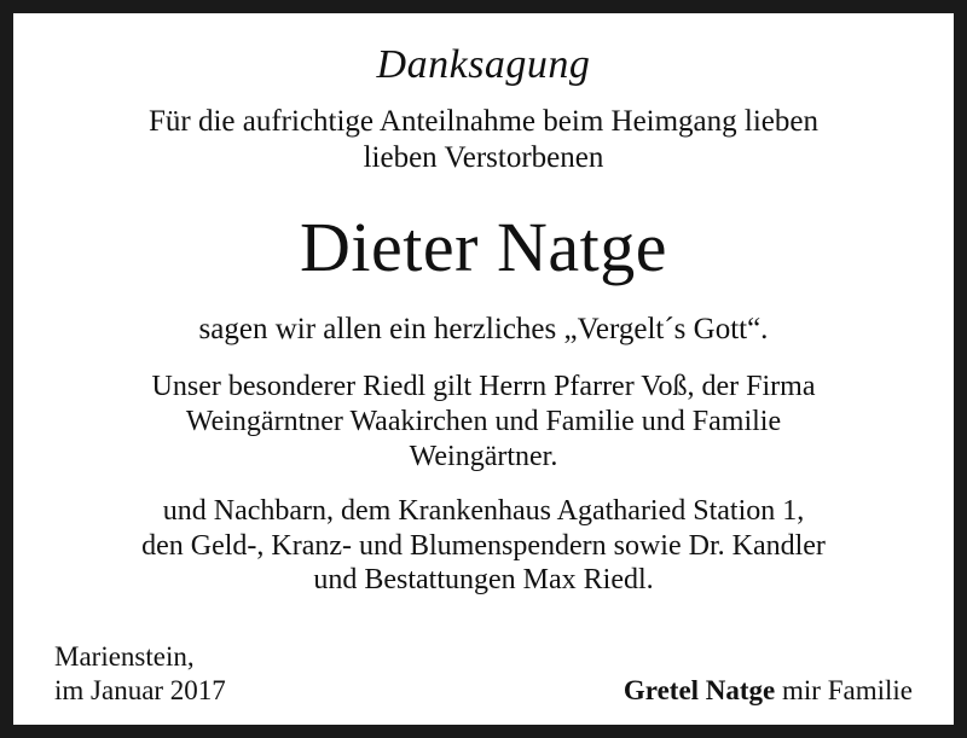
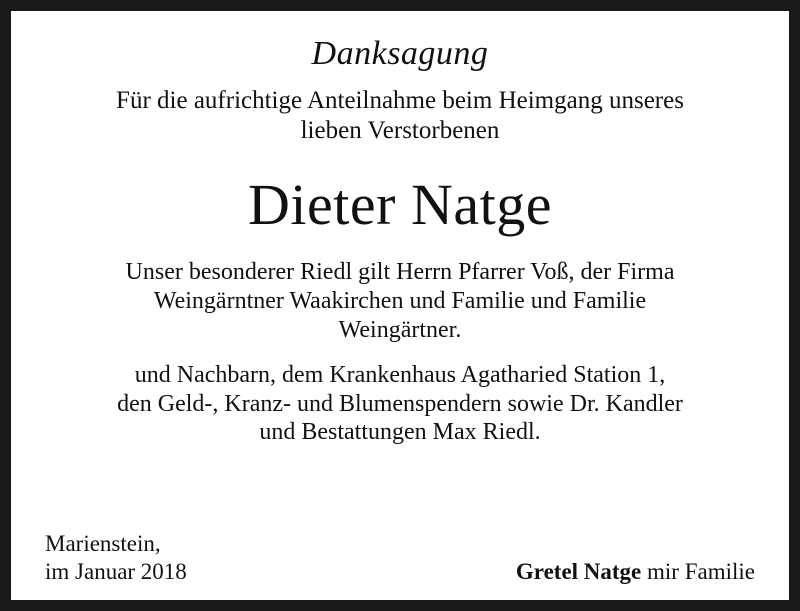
  Danksagung
- Für die aufrichtige Anteilnahme beim Heimgang lieben
+ Für die aufrichtige Anteilnahme beim Heimgang unseres
  lieben Verstorbenen
  Dieter Natge
- sagen wir allen ein herzliches „Vergelt´s Gott“.
  Unser besonderer Riedl gilt Herrn Pfarrer Voß, der Firma
  Weingärntner Waakirchen und Familie und Familie
  Weingärtner.
  und Nachbarn, dem Krankenhaus Agatharied Station 1,
  den Geld-, Kranz- und Blumenspendern sowie Dr. Kandler
  und Bestattungen Max Riedl.
  Marienstein,
- im Januar 2017
+ im Januar 2018
  Gretel Natge mir Familie
